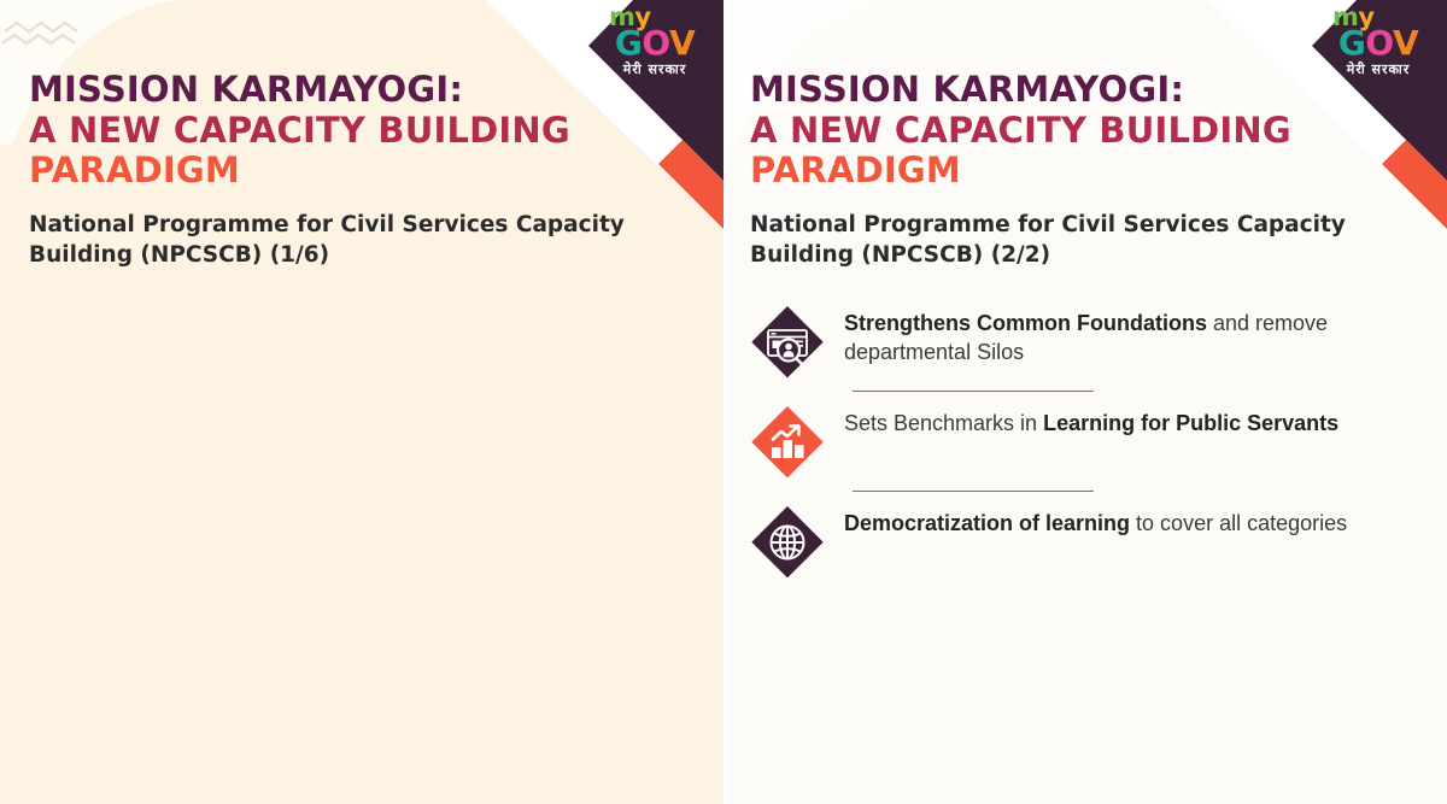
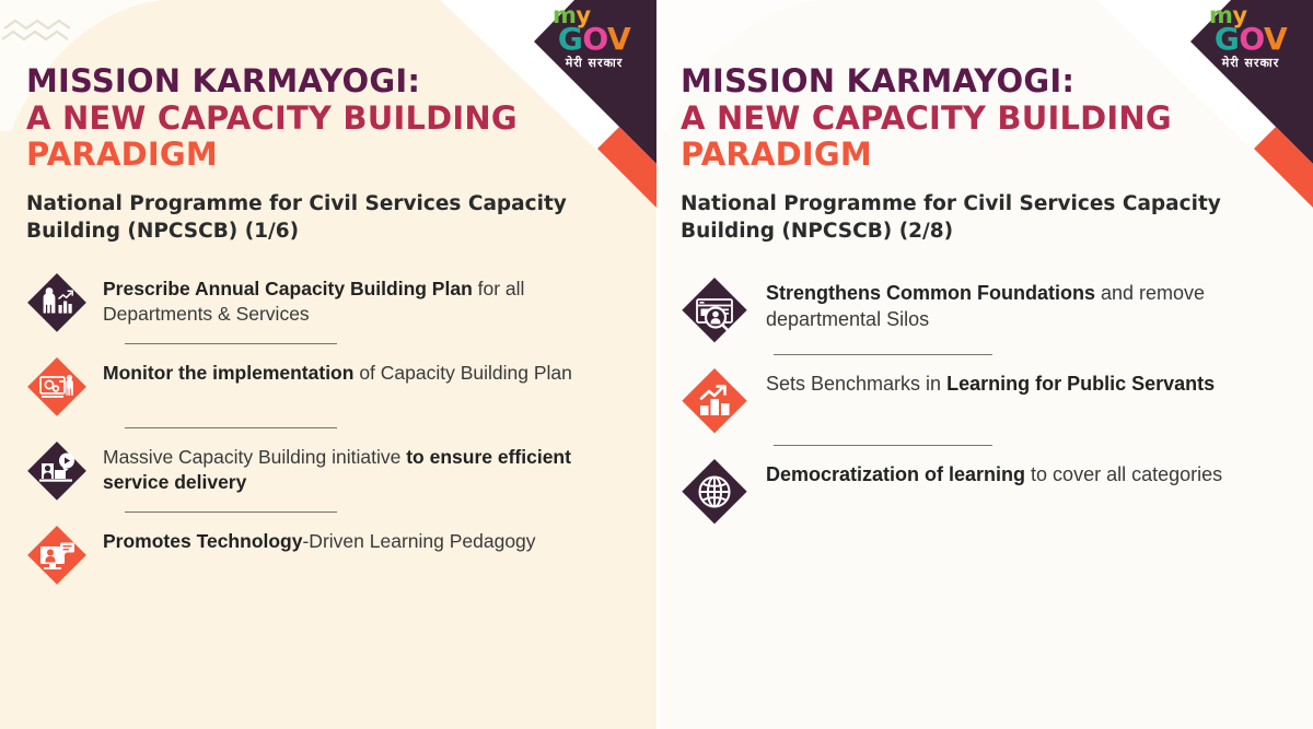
  my
  GOV
  मेरी सरकार
  MISSION KARMAYOGI:
  A NEW CAPACITY BUILDING
  PARADIGM
  National Programme for Civil Services Capacity Building (NPCSCB) (1/6)
+ Prescribe Annual Capacity Building Plan for all Departments & Services
+ Monitor the implementation of Capacity Building Plan
+ Massive Capacity Building initiative to ensure efficient service delivery
+ Promotes Technology-Driven Learning Pedagogy
  my
  GOV
  मेरी सरकार
  MISSION KARMAYOGI:
  A NEW CAPACITY BUILDING
  PARADIGM
- National Programme for Civil Services Capacity Building (NPCSCB) (2/2)
+ National Programme for Civil Services Capacity Building (NPCSCB) (2/8)
  Strengthens Common Foundations and remove departmental Silos
  Sets Benchmarks in Learning for Public Servants
  Democratization of learning to cover all categories
